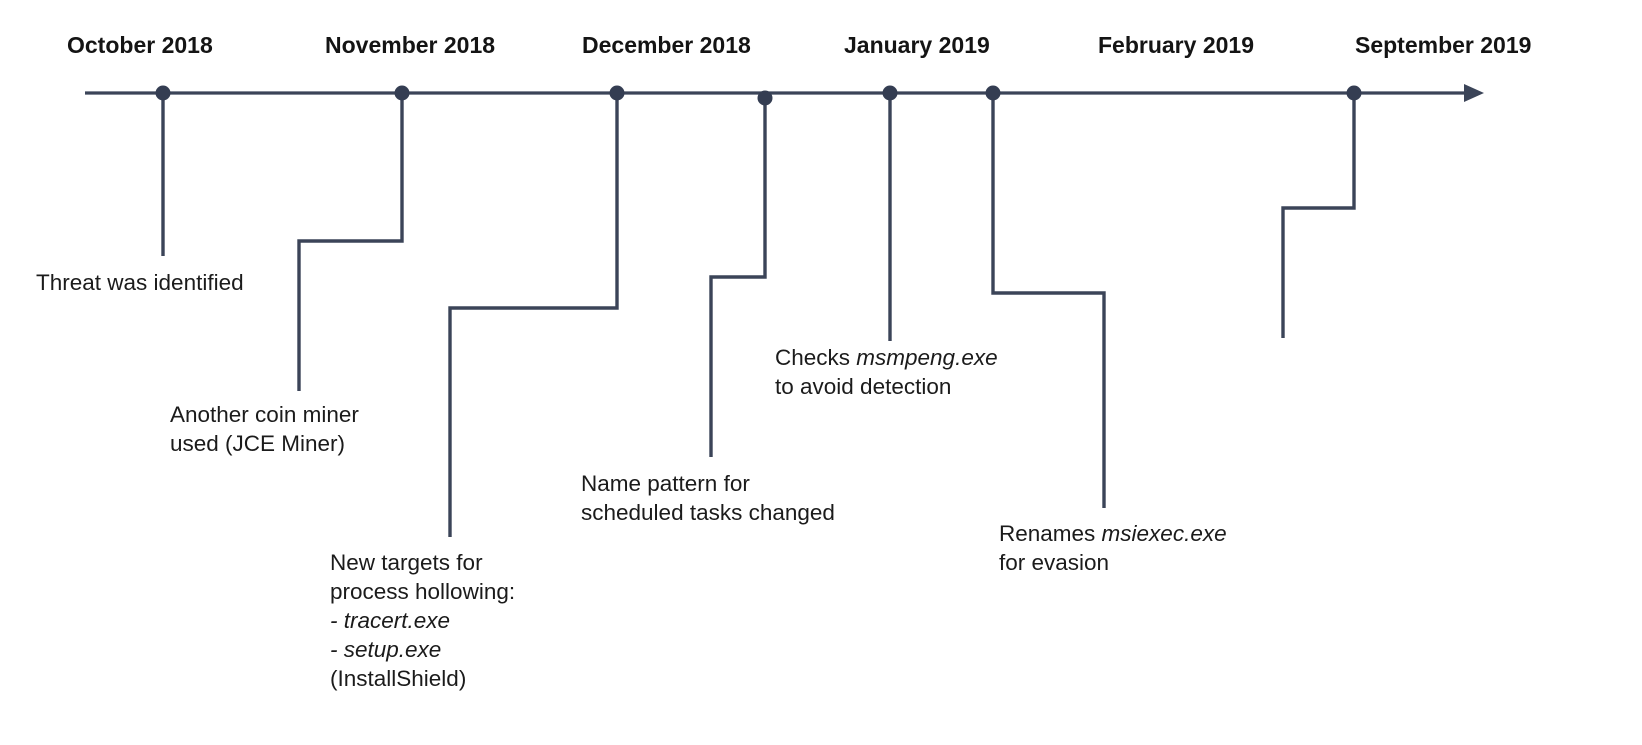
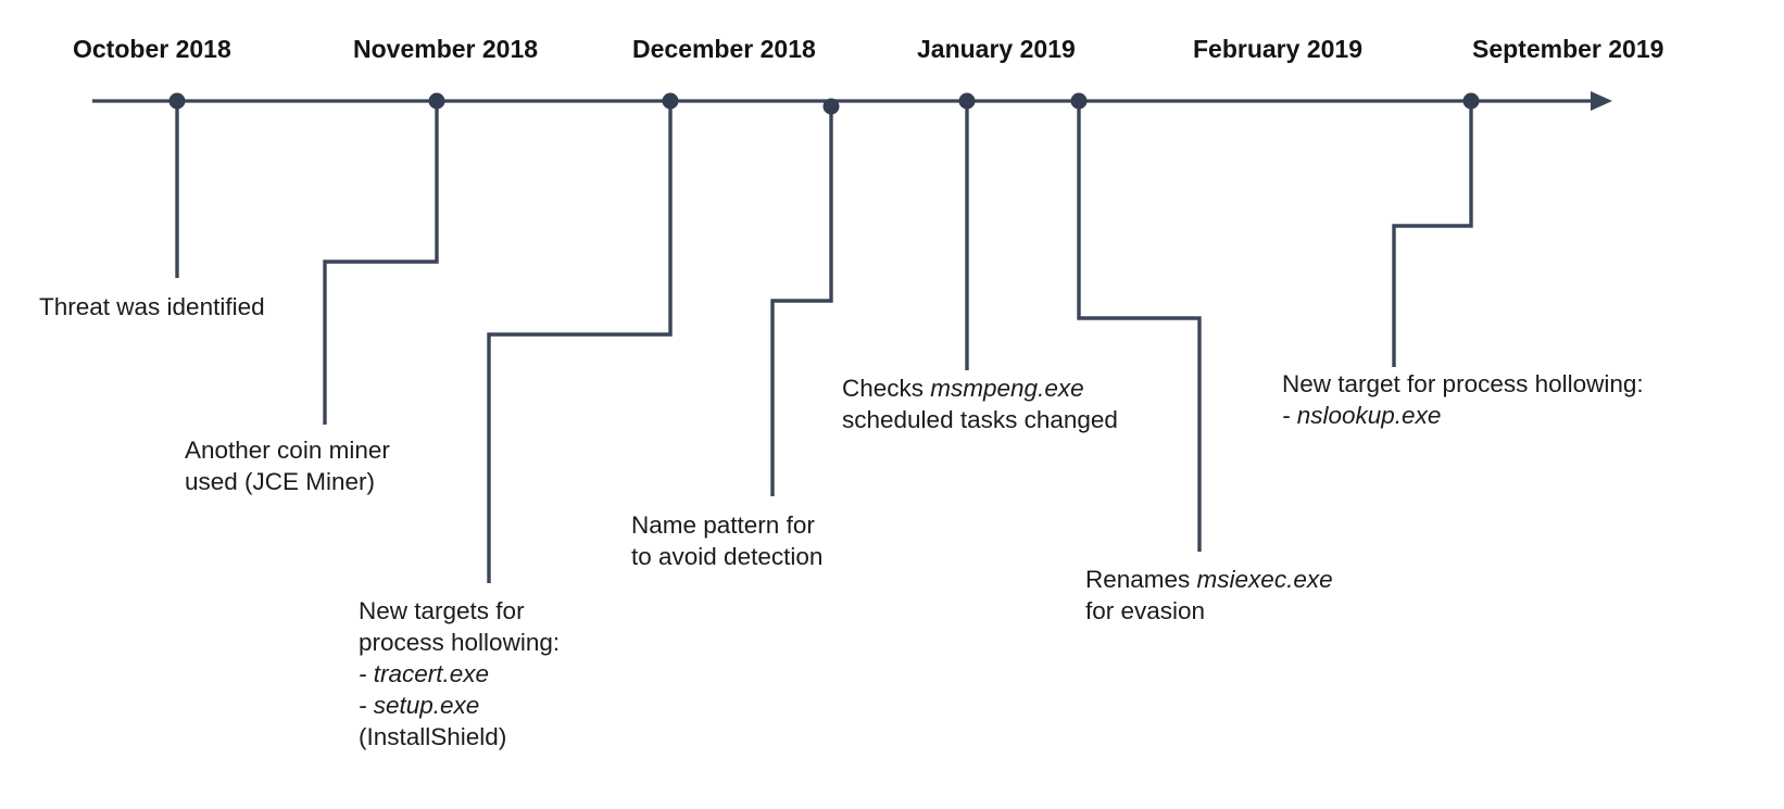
  October 2018
  November 2018
  December 2018
  January 2019
  February 2019
  September 2019
  Threat was identified
  Another coin miner
  used (JCE Miner)
  New targets for
  process hollowing:
  - tracert.exe
  - setup.exe
  (InstallShield)
  Name pattern for
- scheduled tasks changed
+ to avoid detection
  Checks msmpeng.exe
- to avoid detection
+ scheduled tasks changed
  Renames msiexec.exe
  for evasion
+ New target for process hollowing:
+ - nslookup.exe
